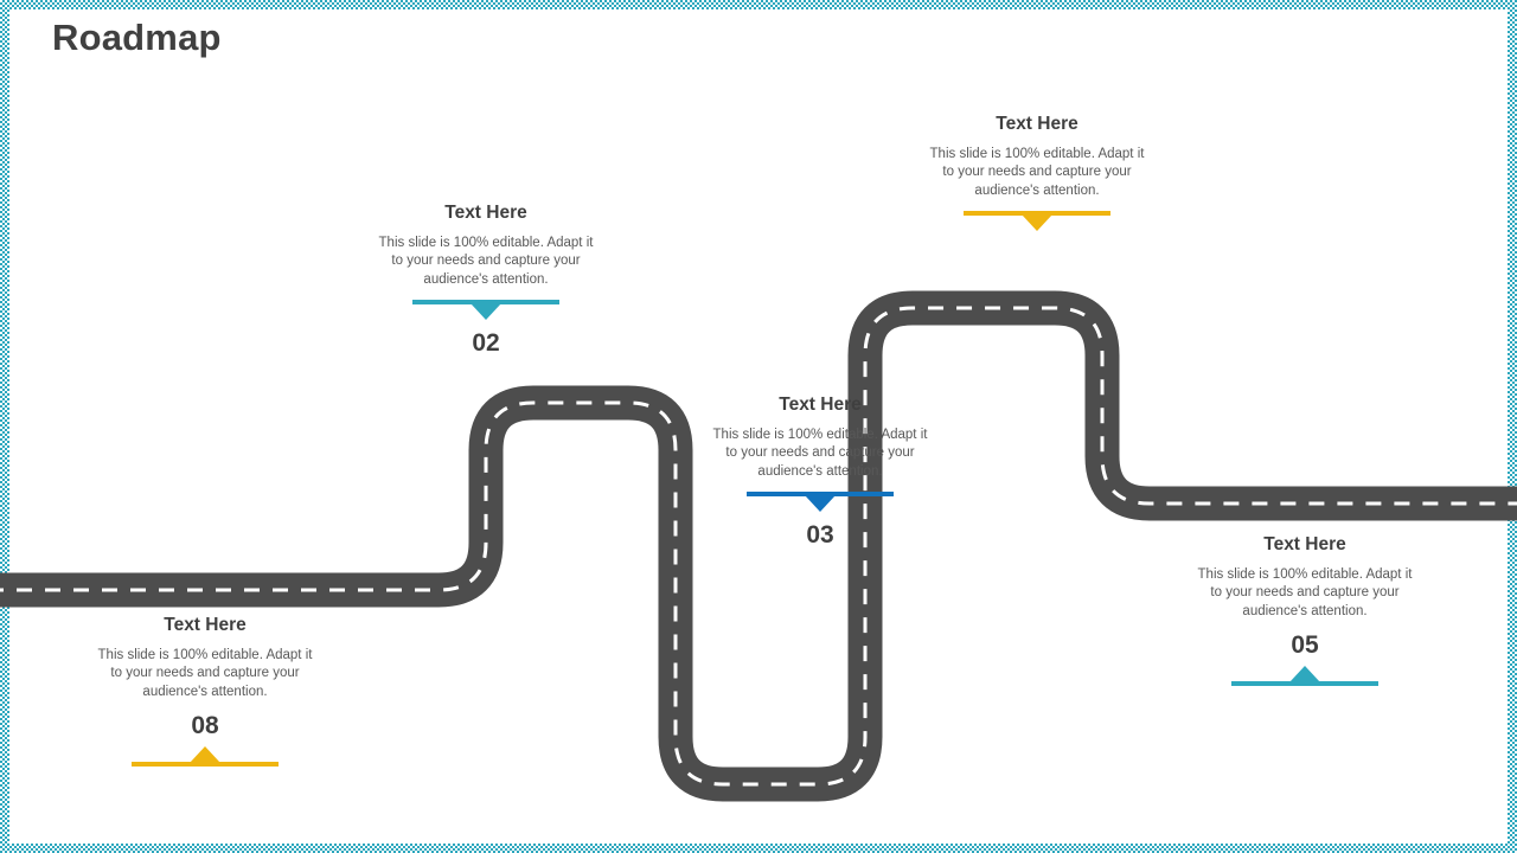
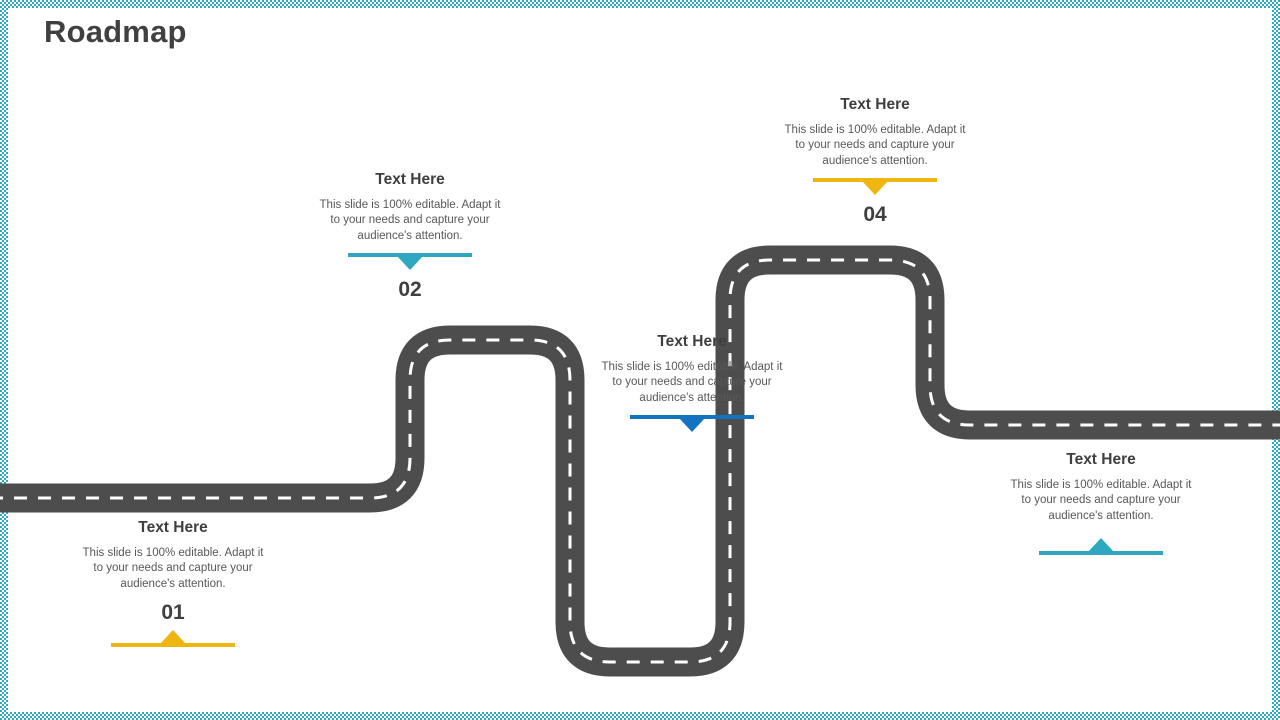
  Roadmap
  Text Here
  This slide is 100% editable. Adapt it to your needs and capture your audience's attention.
- 08
+ 01
  Text Here
  This slide is 100% editable. Adapt it to your needs and capture your audience's attention.
  02
  Text Here
  This slide is 100% editable. Adapt it to your needs and capture your audience's attention.
- 03
  Text Here
  This slide is 100% editable. Adapt it to your needs and capture your audience's attention.
+ 04
  Text Here
  This slide is 100% editable. Adapt it to your needs and capture your audience's attention.
- 05
